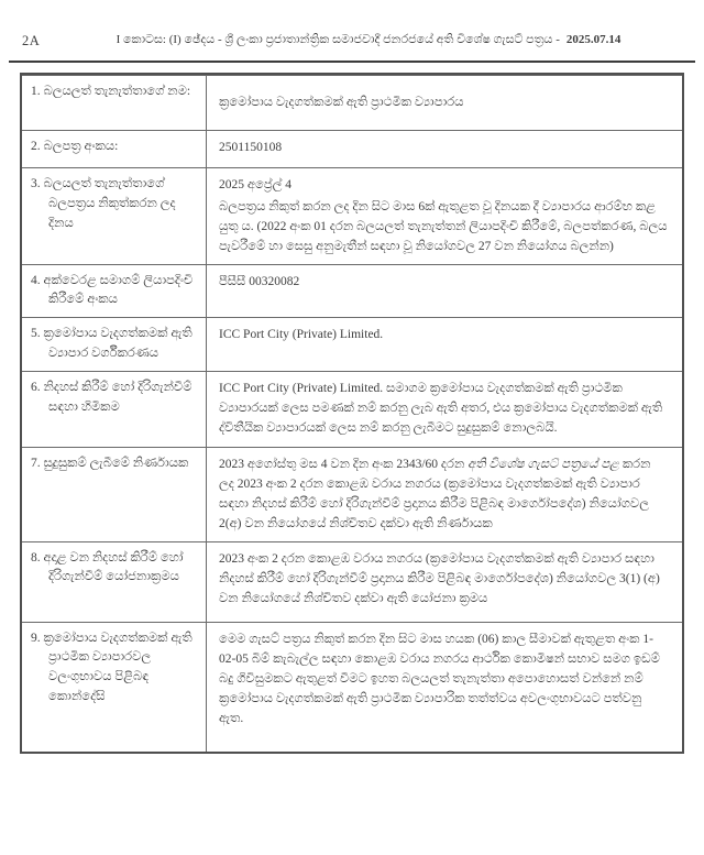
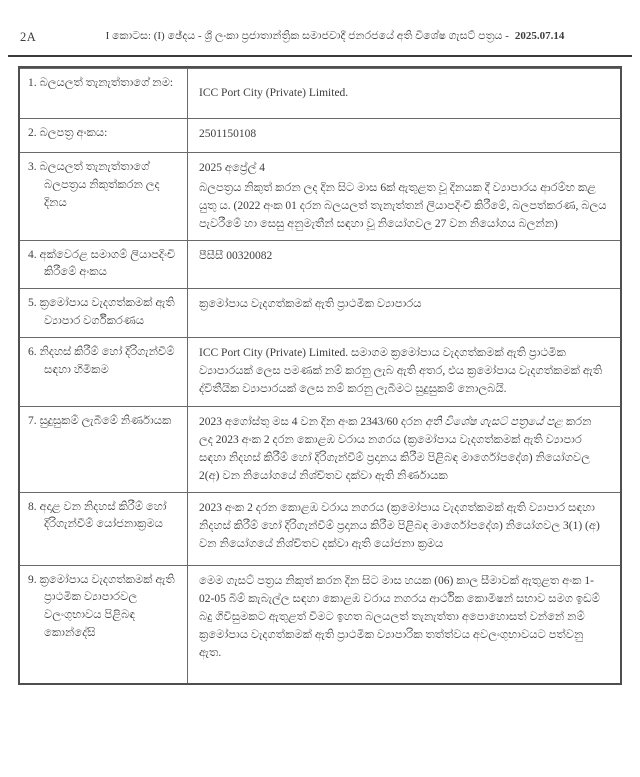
  2A
  I කොටස: (I) ඡේදය - ශ්‍රී ලංකා ප්‍රජාතාන්ත්‍රික සමාජවාදී ජනරජයේ අති විශේෂ ගැසට් පත්‍රය - 2025.07.14
  1. බලයලත් තැනැත්තාගේ නම:
- ක්‍රමෝපාය වැදගත්කමක් ඇති ප්‍රාථමික ව්‍යාපාරය
+ ICC Port City (Private) Limited.
  2. බලපත්‍ර අංකය:
  2501150108
  3. බලයලත් තැනැත්තාගේ බලපත්‍රය නිකුත්කරන ලද දිනය
  2025 අප්‍රේල් 4
  බලපත්‍රය නිකුත් කරන ලද දින සිට මාස 6ක් ඇතුළත වූ දිනයක දී ව්‍යාපාරය ආරම්භ කළ යුතු ය. (2022 අංක 01 දරන බලයලත් තැනැත්තන් ලියාපදිංචි කිරීමේ, බලපත්කරණ, බලය පැවරීමේ හා සෙසු අනුමැතීන් සඳහා වූ නියෝගවල 27 වන නියෝගය බලන්න)
  4. අක්වෙරළ සමාගම් ලියාපදිංචි කිරීමේ අංකය
  පීසීසී 00320082
  5. ක්‍රමෝපාය වැදගත්කමක් ඇති ව්‍යාපාර වර්ගීකරණය
- ICC Port City (Private) Limited.
+ ක්‍රමෝපාය වැදගත්කමක් ඇති ප්‍රාථමික ව්‍යාපාරය
  6. නිදහස් කිරීම් හෝ දිරිගැන්වීම් සඳහා හිමිකම
  ICC Port City (Private) Limited. සමාගම ක්‍රමෝපාය වැදගත්කමක් ඇති ප්‍රාථමික ව්‍යාපාරයක් ලෙස පමණක් නම් කරනු ලැබ ඇති අතර, එය ක්‍රමෝපාය වැදගත්කමක් ඇති ද්විතීයික ව්‍යාපාරයක් ලෙස නම් කරනු ලැබීමට සුදුසුකම් නොලබයි.
  7. සුදුසුකම් ලැබීමේ නිර්ණායක
  2023 අගෝස්තු මස 4 වන දින අංක 2343/60 දරන අති විශේෂ ගැසට් පත්‍රයේ පළ කරන ලද 2023 අංක 2 දරන කොළඹ වරාය නගරය (ක්‍රමෝපාය වැදගත්කමක් ඇති ව්‍යාපාර සඳහා නිදහස් කිරීම් හෝ දිරිගැන්වීම් ප්‍රදානය කිරීම පිළිබඳ මාර්ගෝපදේශ) නියෝගවල 2(අ) වන නියෝගයේ නිශ්චිතව දක්වා ඇති නිර්ණායක
  8. අදාළ වන නිදහස් කිරීම් හෝ දිරිගැන්වීම් යෝජනාක්‍රමය
  2023 අංක 2 දරන කොළඹ වරාය නගරය (ක්‍රමෝපාය වැදගත්කමක් ඇති ව්‍යාපාර සඳහා නිදහස් කිරීම් හෝ දිරිගැන්වීම් ප්‍රදානය කිරීම පිළිබඳ මාර්ගෝපදේශ) නියෝගවල 3(1) (අ) වන නියෝගයේ නිශ්චිතව දක්වා ඇති යෝජනා ක්‍රමය
  9. ක්‍රමෝපාය වැදගත්කමක් ඇති ප්‍රාථමික ව්‍යාපාරවල වලංගුභාවය පිළිබඳ කොන්දේසි
  මෙම ගැසට් පත්‍රය නිකුත් කරන දින සිට මාස හයක (06) කාල සීමාවක් ඇතුළත අංක 1-02-05 බිම් කැබැල්ල සඳහා කොළඹ වරාය නගරය ආර්ථික කොමිෂන් සභාව සමග ඉඩම් බදු ගිවිසුමකට ඇතුළත් වීමට ඉහත බලයලත් තැනැත්තා අපොහොසත් වන්නේ නම් ක්‍රමෝපාය වැදගත්කමක් ඇති ප්‍රාථමික ව්‍යාපාරික තත්ත්වය අවලංගුභාවයට පත්වනු ඇත.
